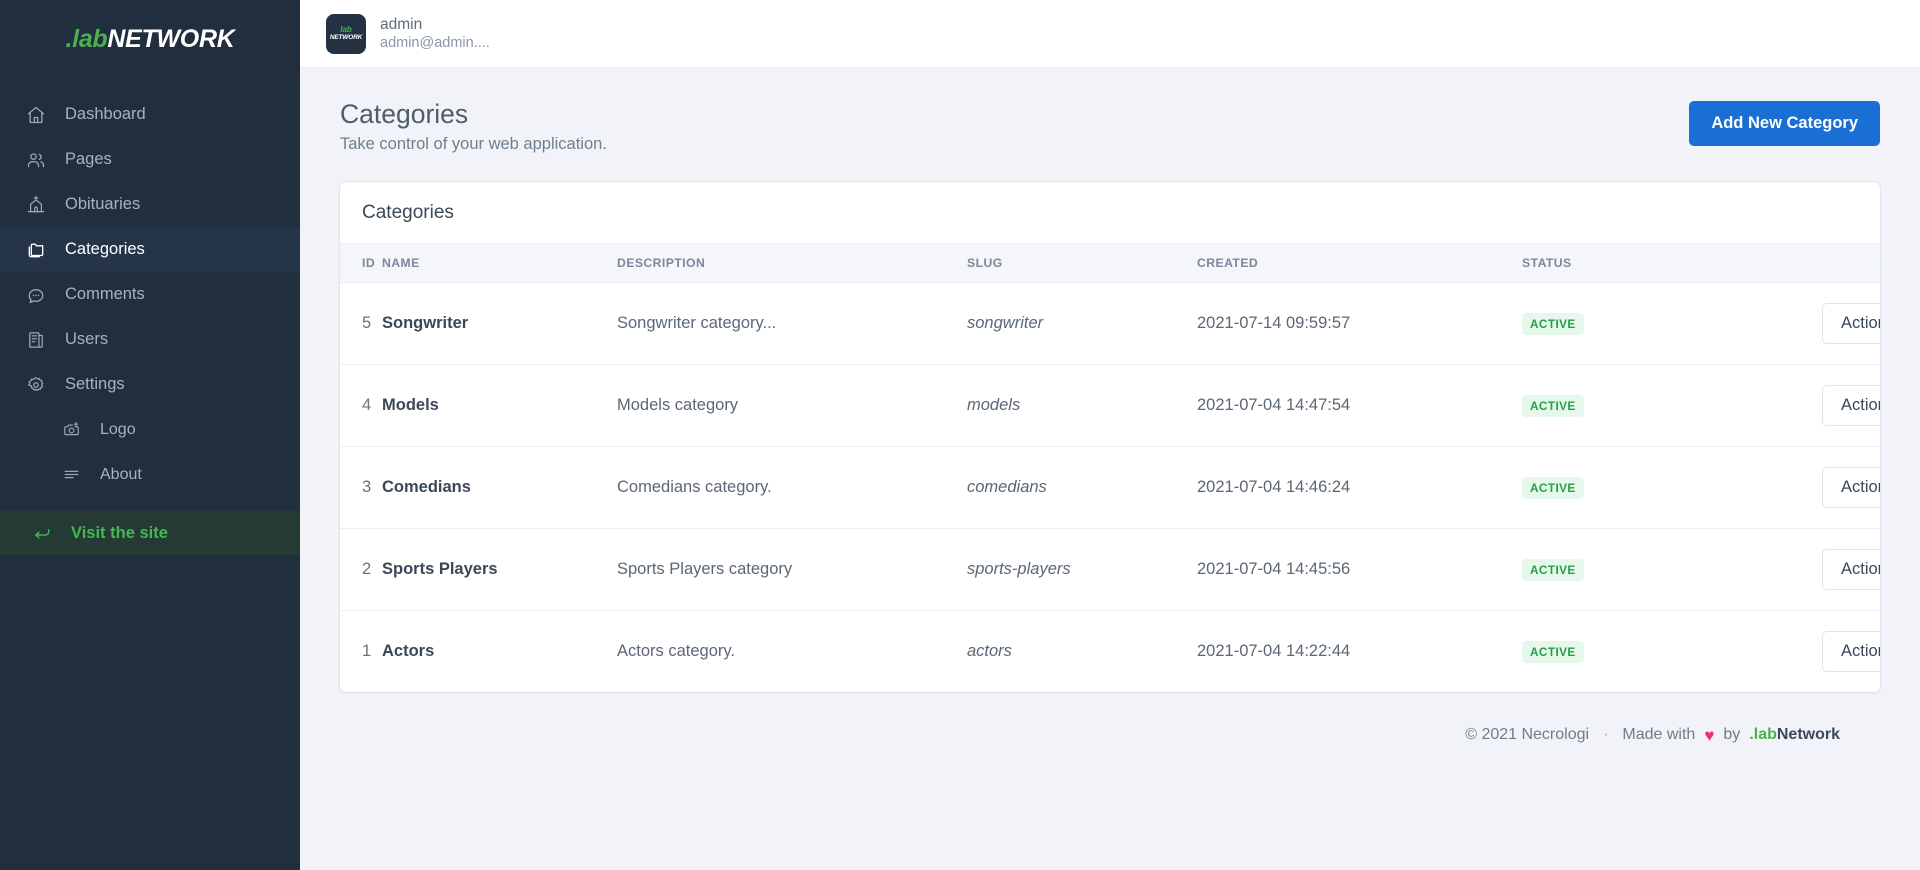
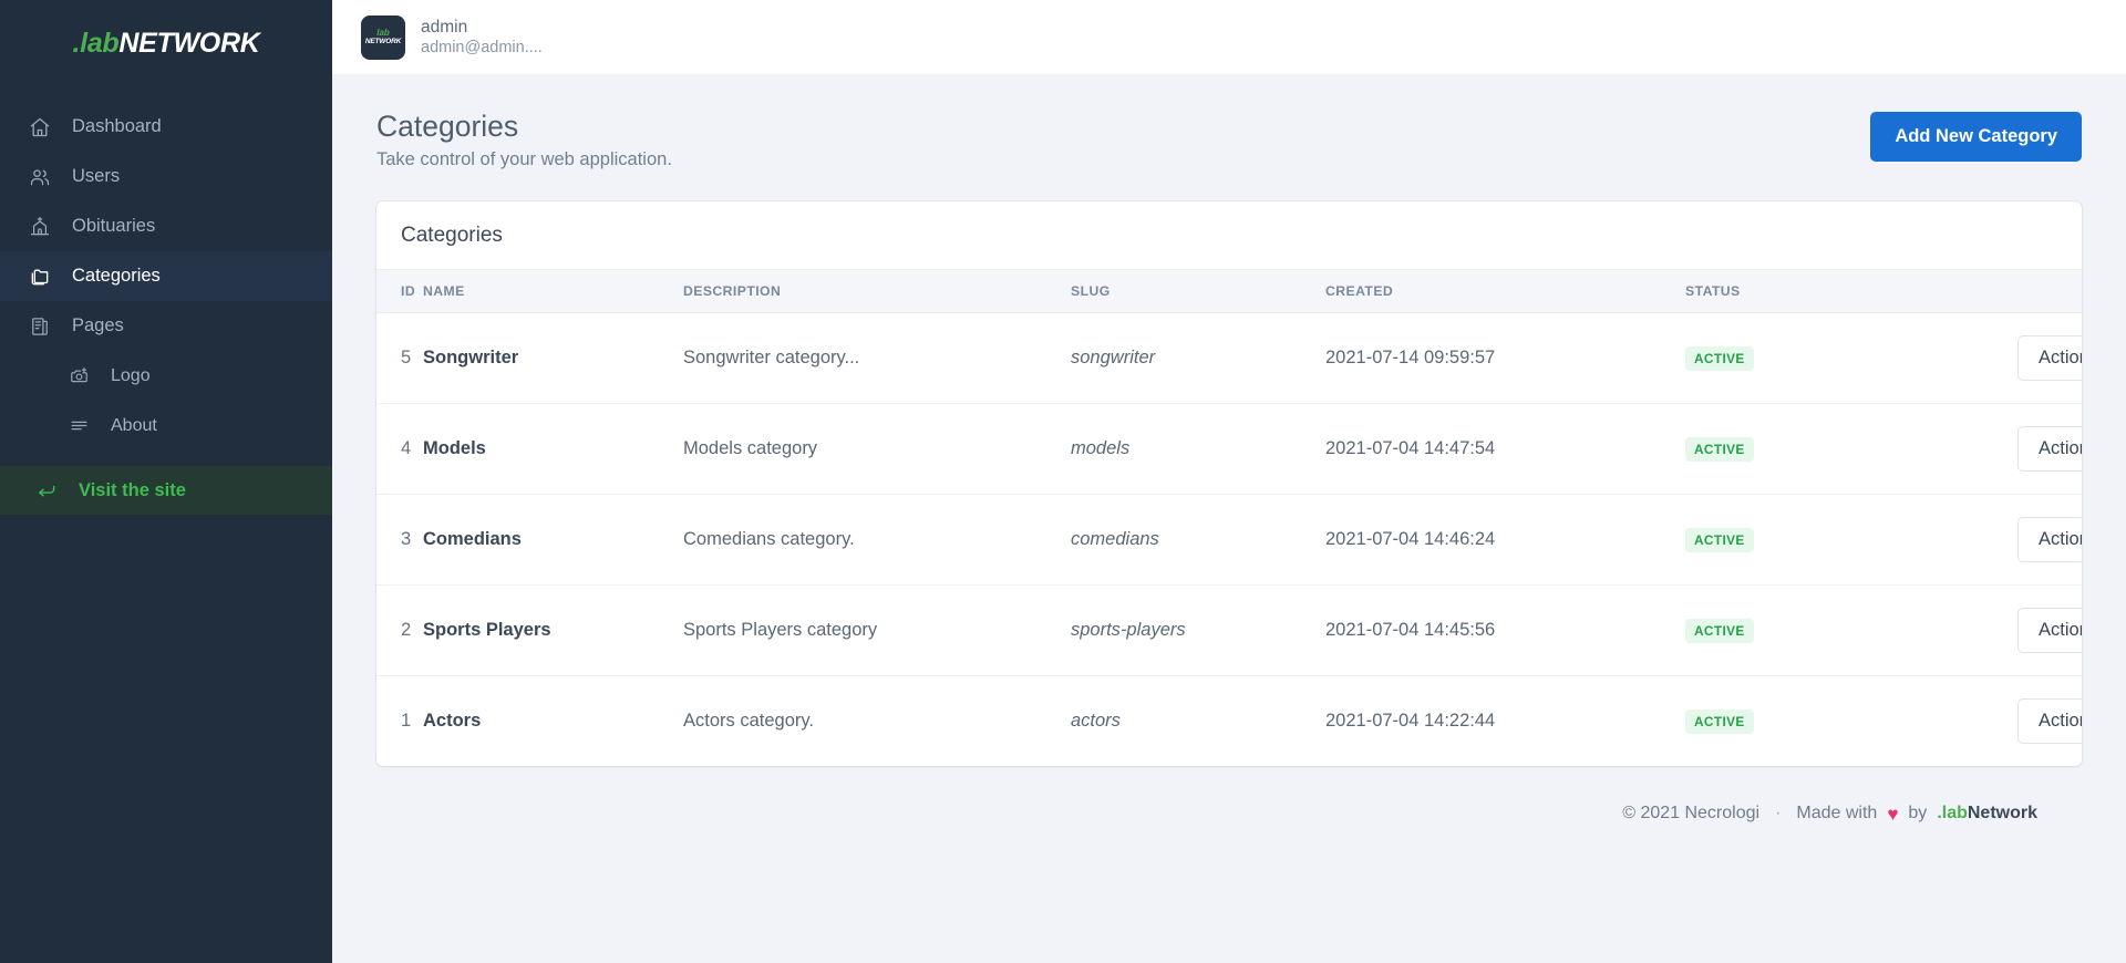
  .lab
  NETWORK
  Dashboard
- Pages
+ Users
  Obituaries
  Categories
- Comments
- Users
+ Pages
- Settings
  Logo
  About
  Visit the site
  lab
  admin
  admin@admin....
  Categories
  Take control of your web application.
  Add New Category
  Categories
  ID	NAME	DESCRIPTION	SLUG	CREATED	STATUS
  5	Songwriter	Songwriter category...	songwriter	2021-07-14 09:59:57	ACTIVE	Actio
  4	Models	Models category	models	2021-07-04 14:47:54	ACTIVE	Actio
  3	Comedians	Comedians category.	comedians	2021-07-04 14:46:24	ACTIVE	Actio
  2	Sports Players	Sports Players category	sports-players	2021-07-04 14:45:56	ACTIVE	Actio
  1	Actors	Actors category.	actors	2021-07-04 14:22:44	ACTIVE	Actio
  © 2021 Necrologi
  ·
  Made with
  ♥
  by
  .labNetwork
